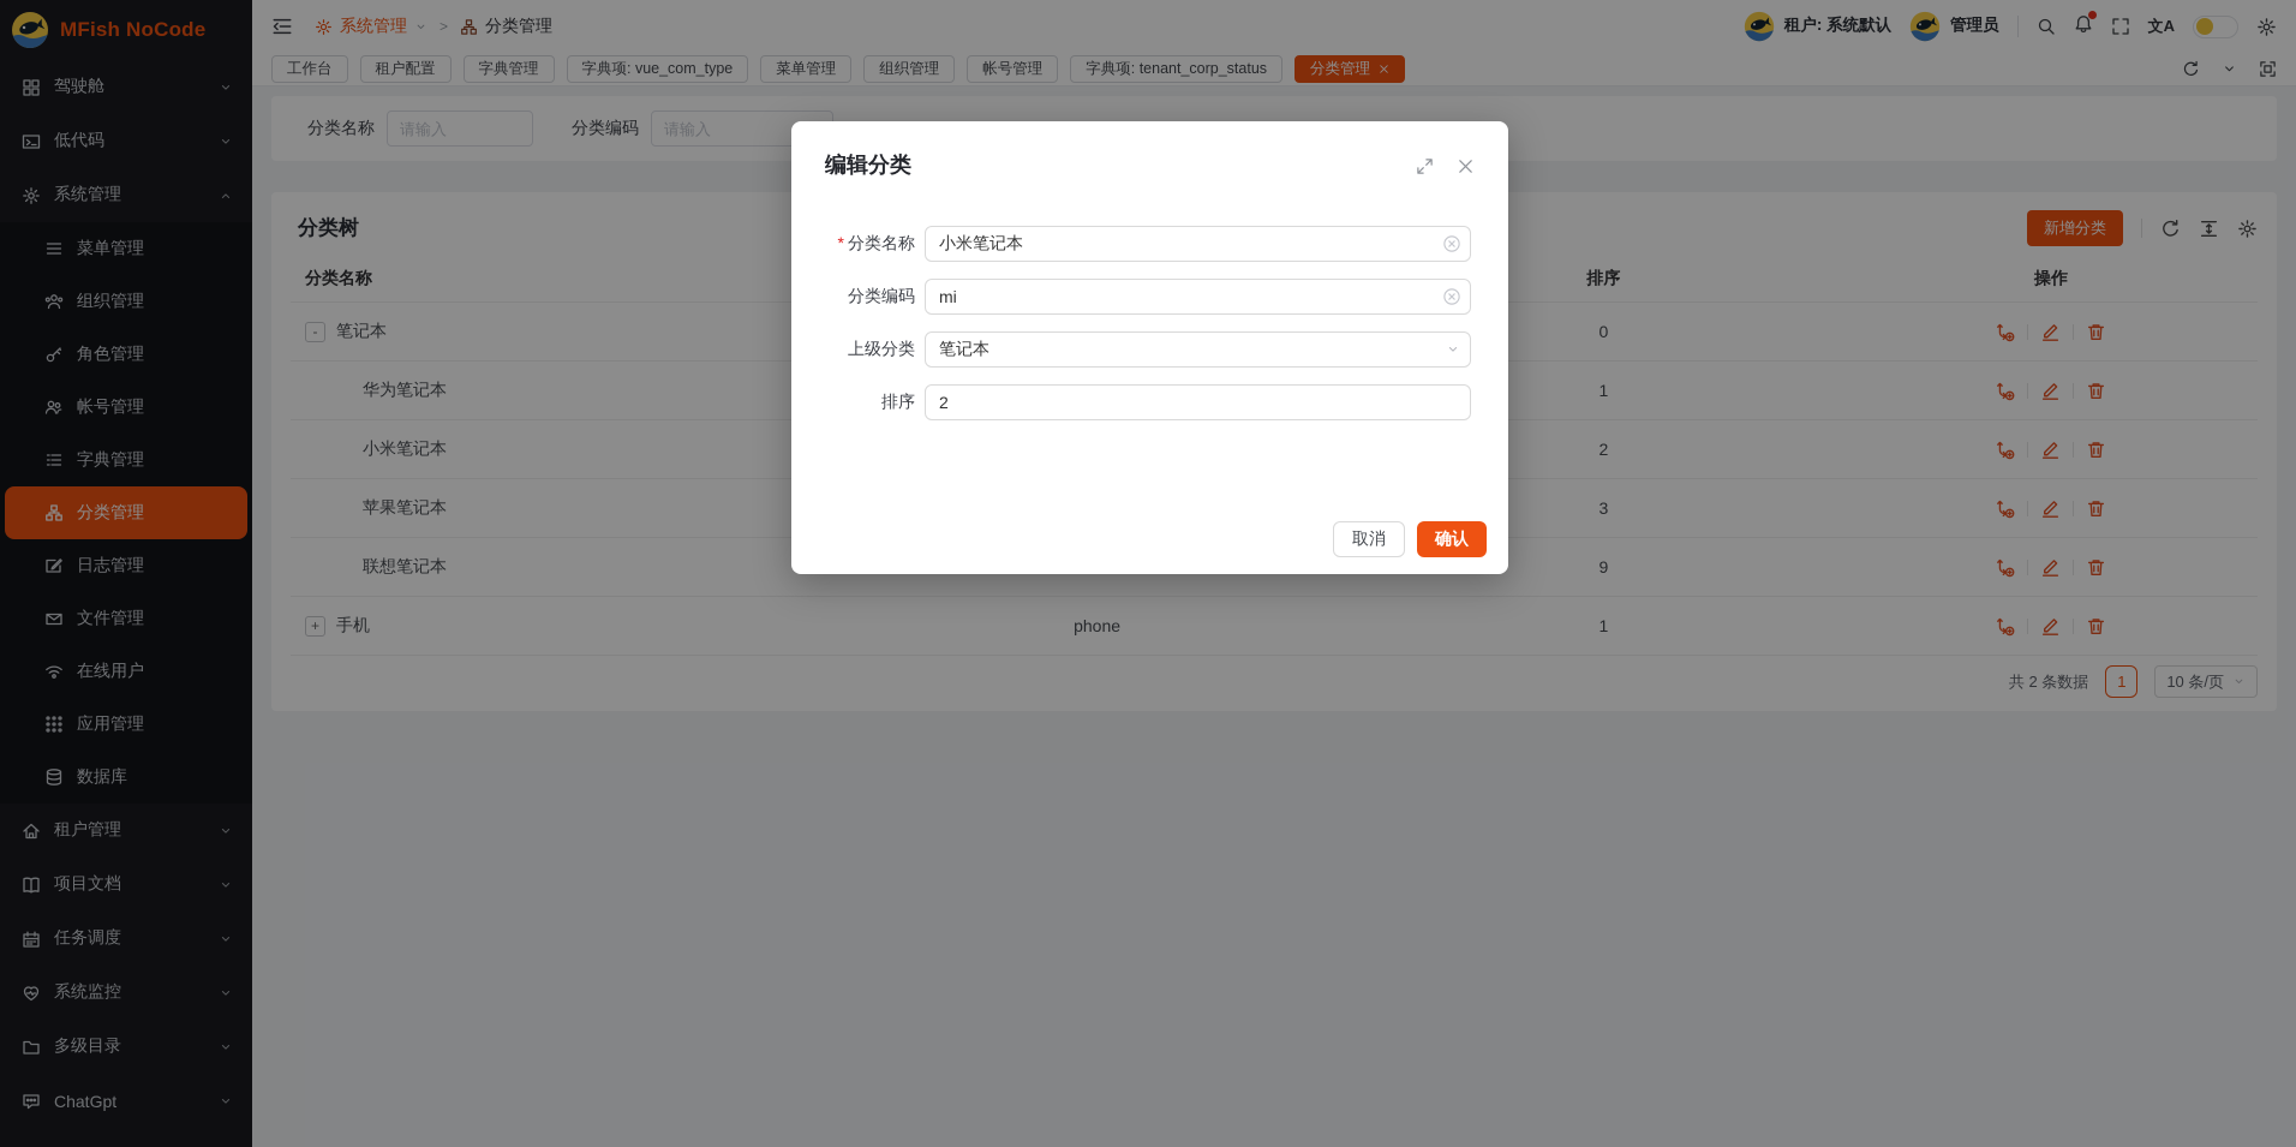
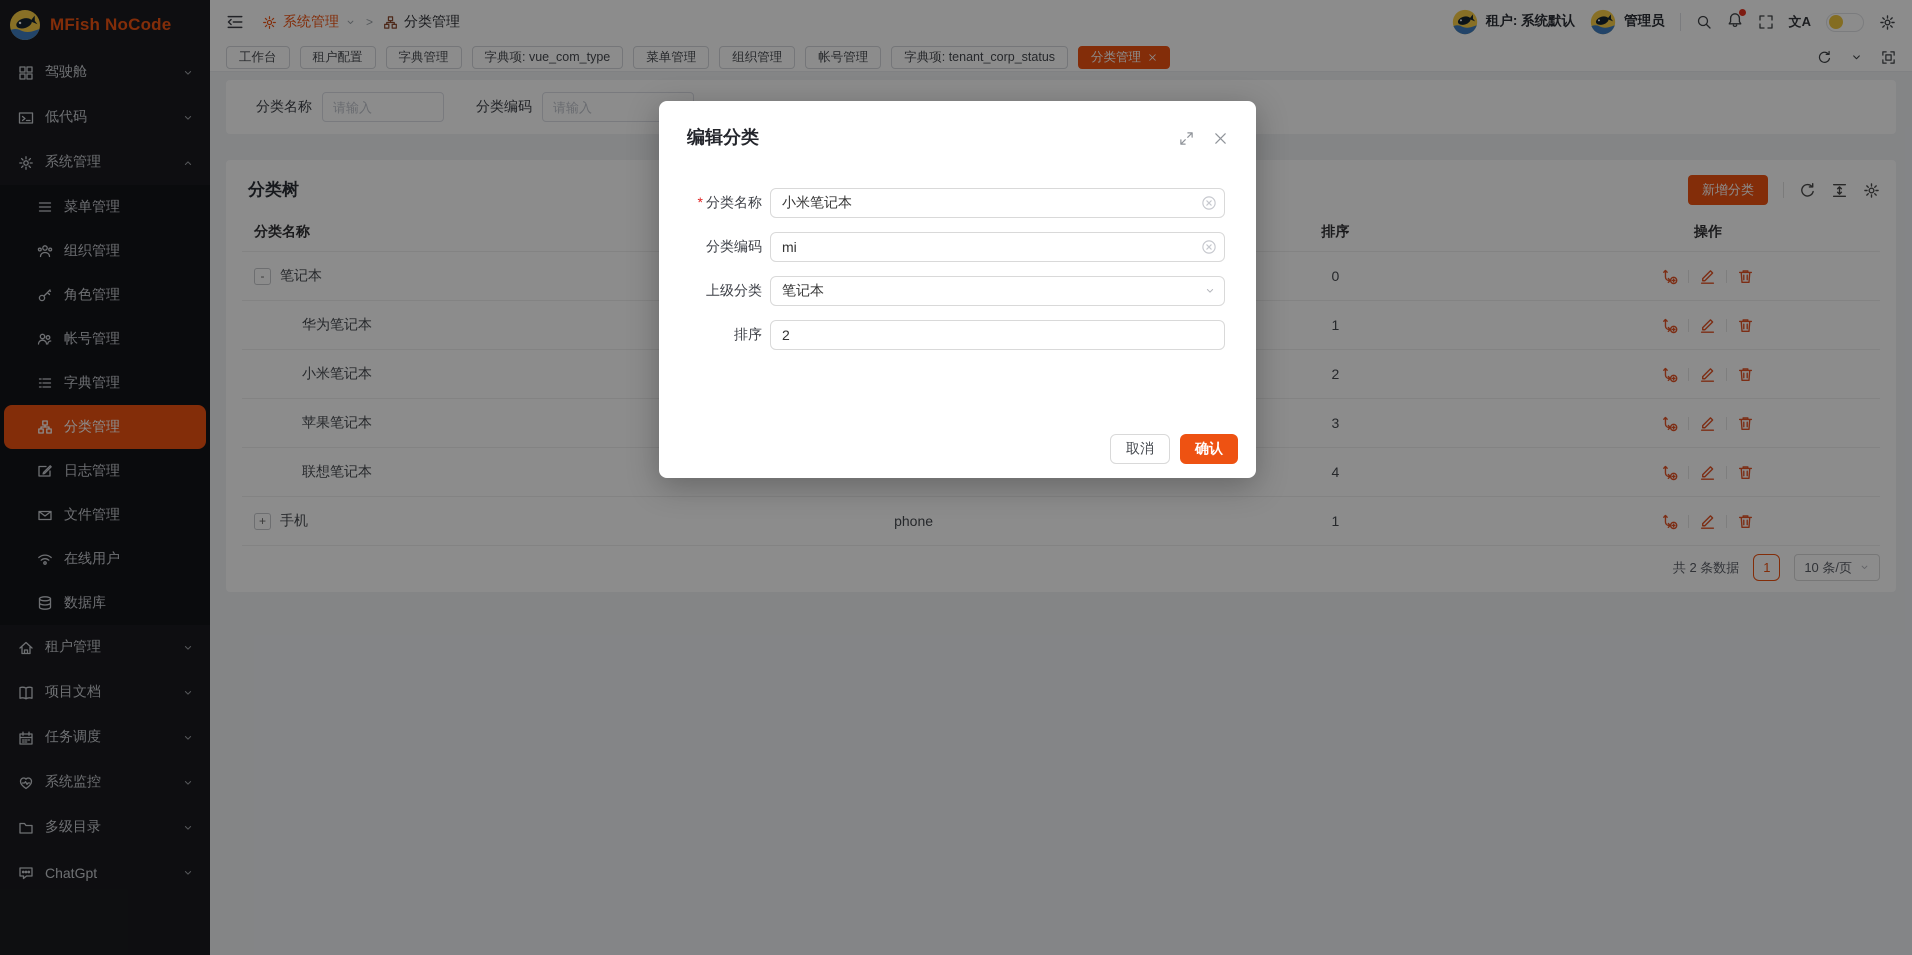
  MFish NoCode
  驾驶舱
  低代码
  系统管理
  菜单管理
  组织管理
  角色管理
  帐号管理
  字典管理
  分类管理
  日志管理
  文件管理
  在线用户
- 应用管理
  数据库
  租户管理
  项目文档
  任务调度
  系统监控
  多级目录
  ChatGpt
  系统管理
  >
  分类管理
  租户: 系统默认
  管理员
  文A
  工作台
  租户配置
  字典管理
  字典项: vue_com_type
  菜单管理
  组织管理
  帐号管理
  字典项: tenant_corp_status
  分类管理
  分类名称
  请输入
  分类编码
  请输入
  分类树
  新增分类
  分类名称
  排序
  操作
  -
  笔记本
  0
  华为笔记本
  1
  小米笔记本
  2
  苹果笔记本
  3
  联想笔记本
- 9
+ 4
  +
  手机
  phone
  1
  共 2 条数据
  1
  10 条/页
  编辑分类
  分类名称
  小米笔记本
  分类编码
  mi
  上级分类
  笔记本
  排序
  2
  取消
  确认
